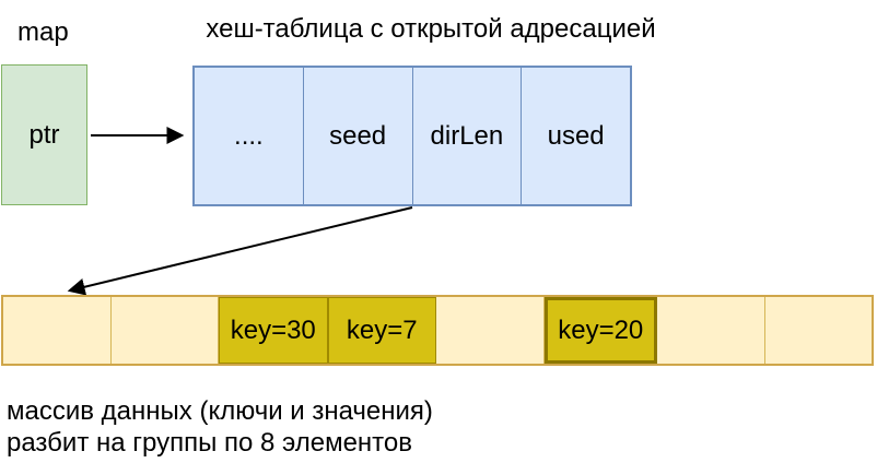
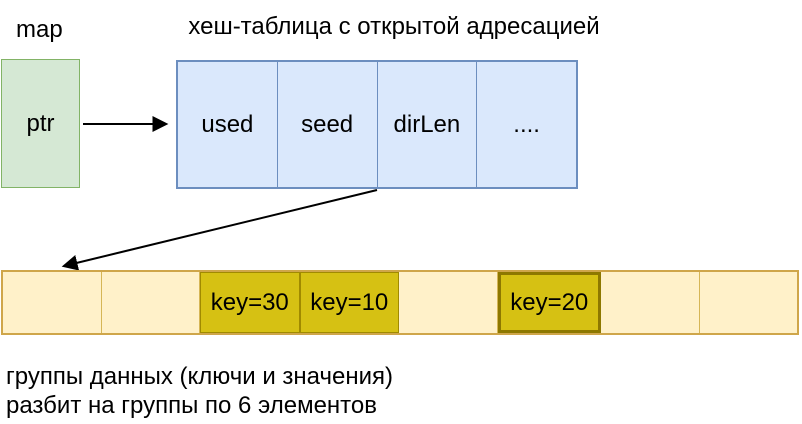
  map
  хеш-таблица с открытой адресацией
  ptr
- ....
+ used
  seed
  dirLen
- used
+ ....
  key=30
- key=7
+ key=10
  key=20
- массив данных (ключи и значения)
+ группы данных (ключи и значения)
- разбит на группы по 8 элементов
+ разбит на группы по 6 элементов
